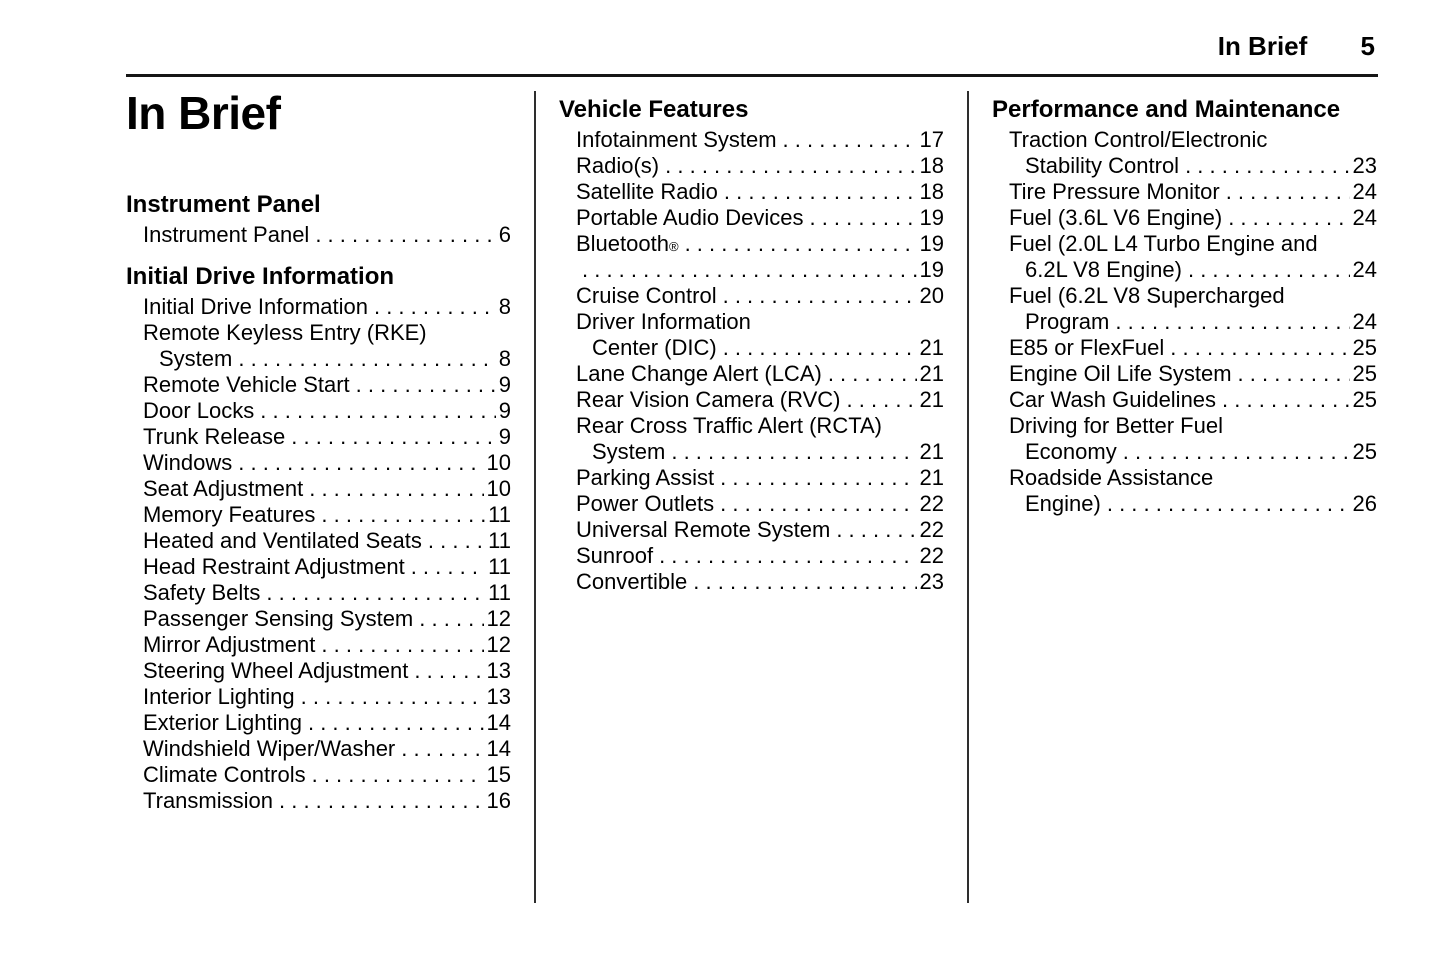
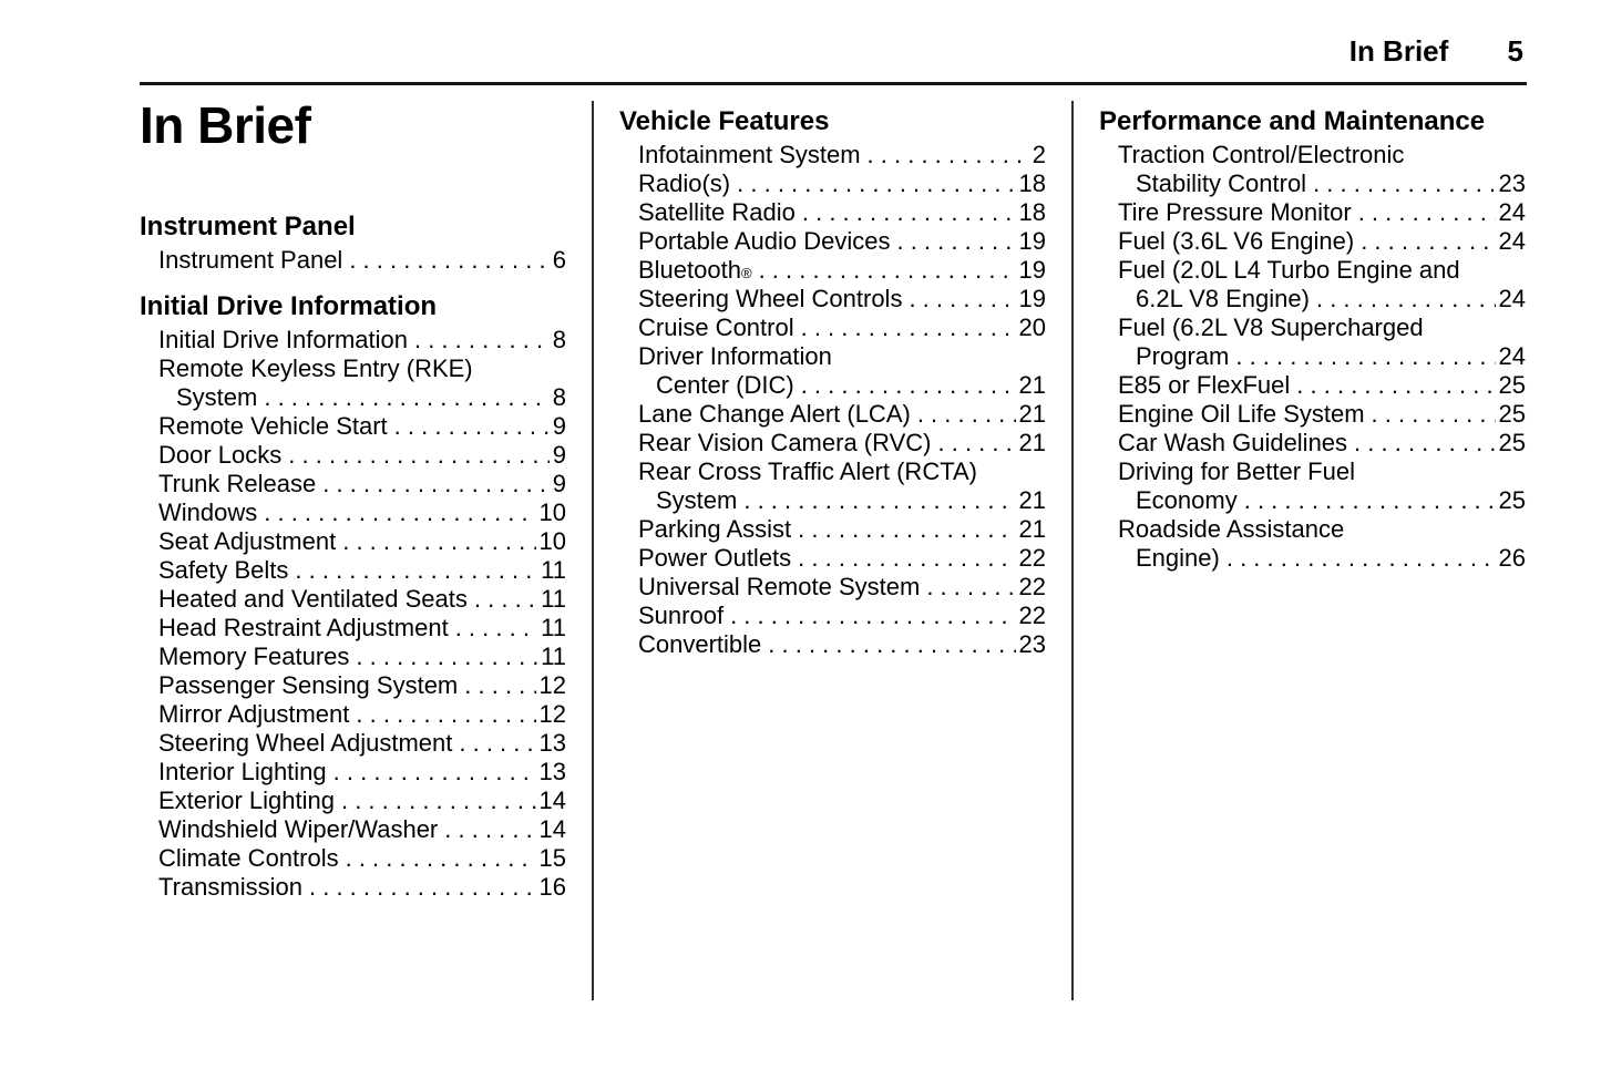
  In Brief 5
  In Brief
  Instrument Panel
  Instrument Panel
  6
  Initial Drive Information
  Initial Drive Information
  8
  Remote Keyless Entry (RKE)
  System
  8
  Remote Vehicle Start
  9
  Door Locks
  9
  Trunk Release
  9
  Windows
  10
  Seat Adjustment
  10
- Memory Features
+ Safety Belts
  11
  Heated and Ventilated Seats
  11
  Head Restraint Adjustment
  11
- Safety Belts
+ Memory Features
  11
  Passenger Sensing System
  12
  Mirror Adjustment
  12
  Steering Wheel Adjustment
  13
  Interior Lighting
  13
  Exterior Lighting
  14
  Windshield Wiper/Washer
  14
  Climate Controls
  15
  Transmission
  16
  Vehicle Features
  Infotainment System
- 17
+ 2
  Radio(s)
  18
  Satellite Radio
  18
  Portable Audio Devices
  19
  Bluetooth
  ®
  19
+ Steering Wheel Controls
  19
  Cruise Control
  20
  Driver Information
  Center (DIC)
  21
  Lane Change Alert (LCA)
  21
  Rear Vision Camera (RVC)
  21
  Rear Cross Traffic Alert (RCTA)
  System
  21
  Parking Assist
  21
  Power Outlets
  22
  Universal Remote System
  22
  Sunroof
  22
  Convertible
  23
  Performance and Maintenance
  Traction Control/Electronic
  Stability Control
  23
  Tire Pressure Monitor
  24
  Fuel (3.6L V6 Engine)
  24
  Fuel (2.0L L4 Turbo Engine and
  6.2L V8 Engine)
  24
  Fuel (6.2L V8 Supercharged
  Program
  24
  E85 or FlexFuel
  25
  Engine Oil Life System
  25
  Car Wash Guidelines
  25
  Driving for Better Fuel
  Economy
  25
  Roadside Assistance
  Engine)
  26
